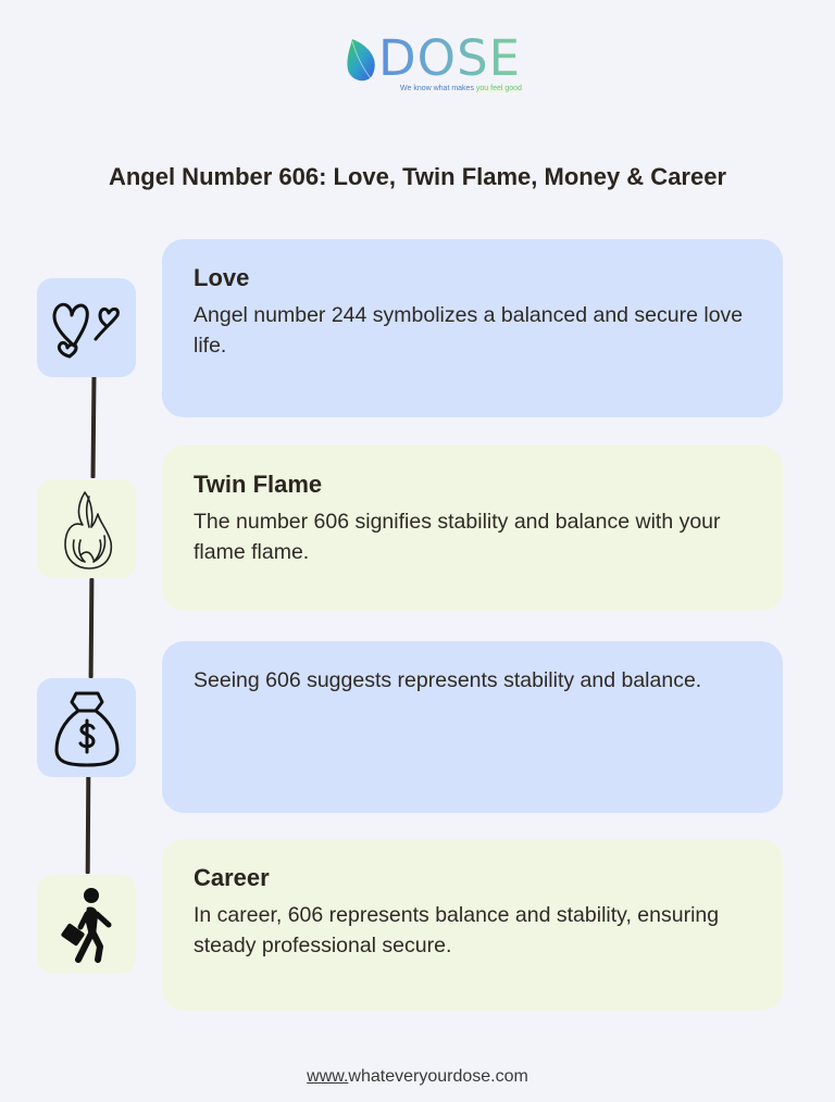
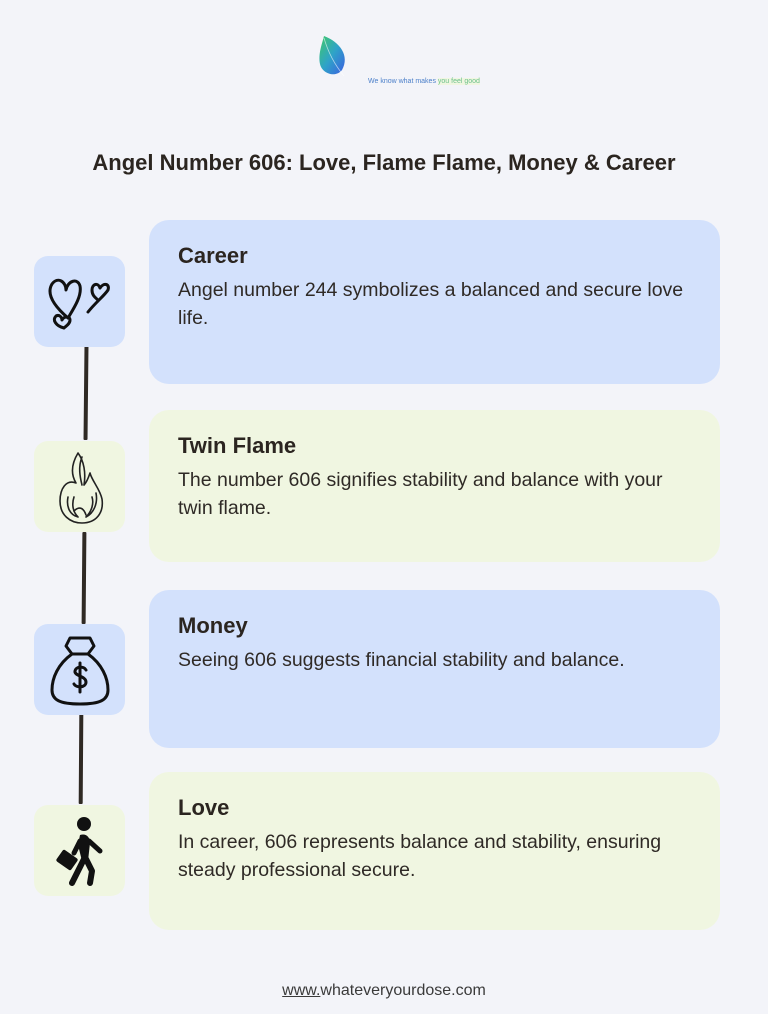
- DOSE
- Angel Number 606: Love, Twin Flame, Money & Career
+ Angel Number 606: Love, Flame Flame, Money & Career
- Love
+ Career
  Angel number 244 symbolizes a balanced and secure love life.
  Twin Flame
- The number 606 signifies stability and balance with your flame flame.
+ The number 606 signifies stability and balance with your twin flame.
+ Money
- Seeing 606 suggests represents stability and balance.
+ Seeing 606 suggests financial stability and balance.
- Career
+ Love
  In career, 606 represents balance and stability, ensuring steady professional secure.
  www.whateveryourdose.com
